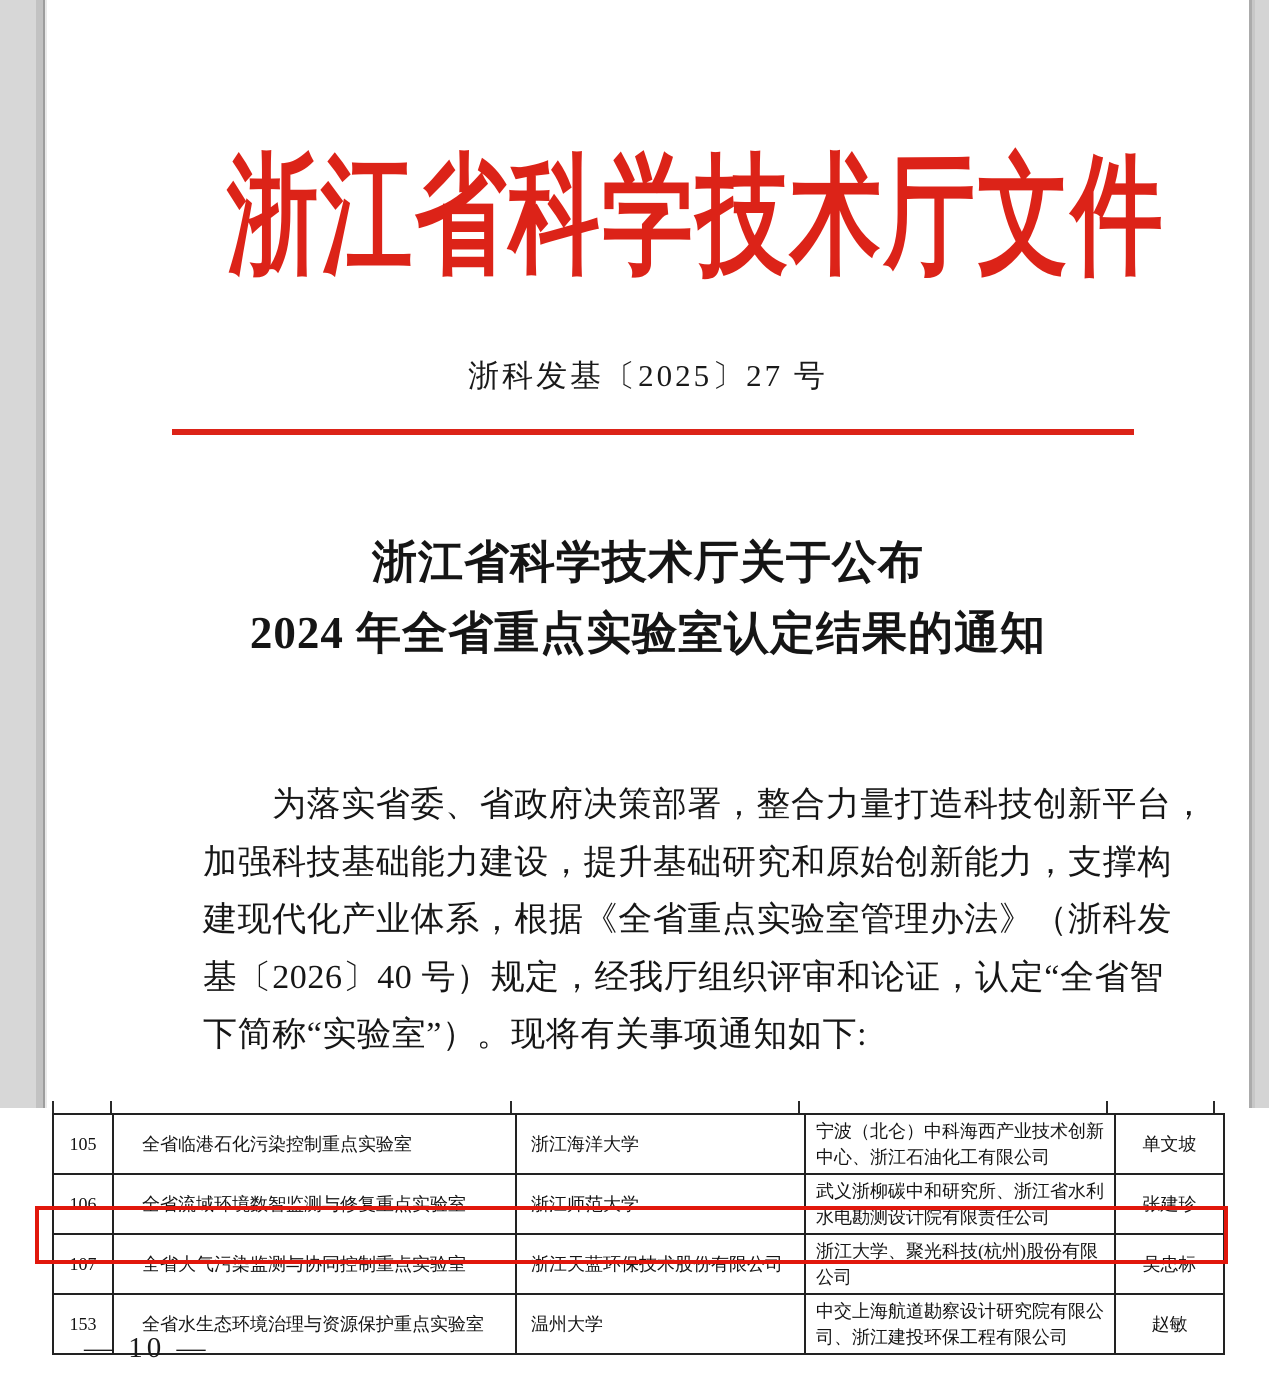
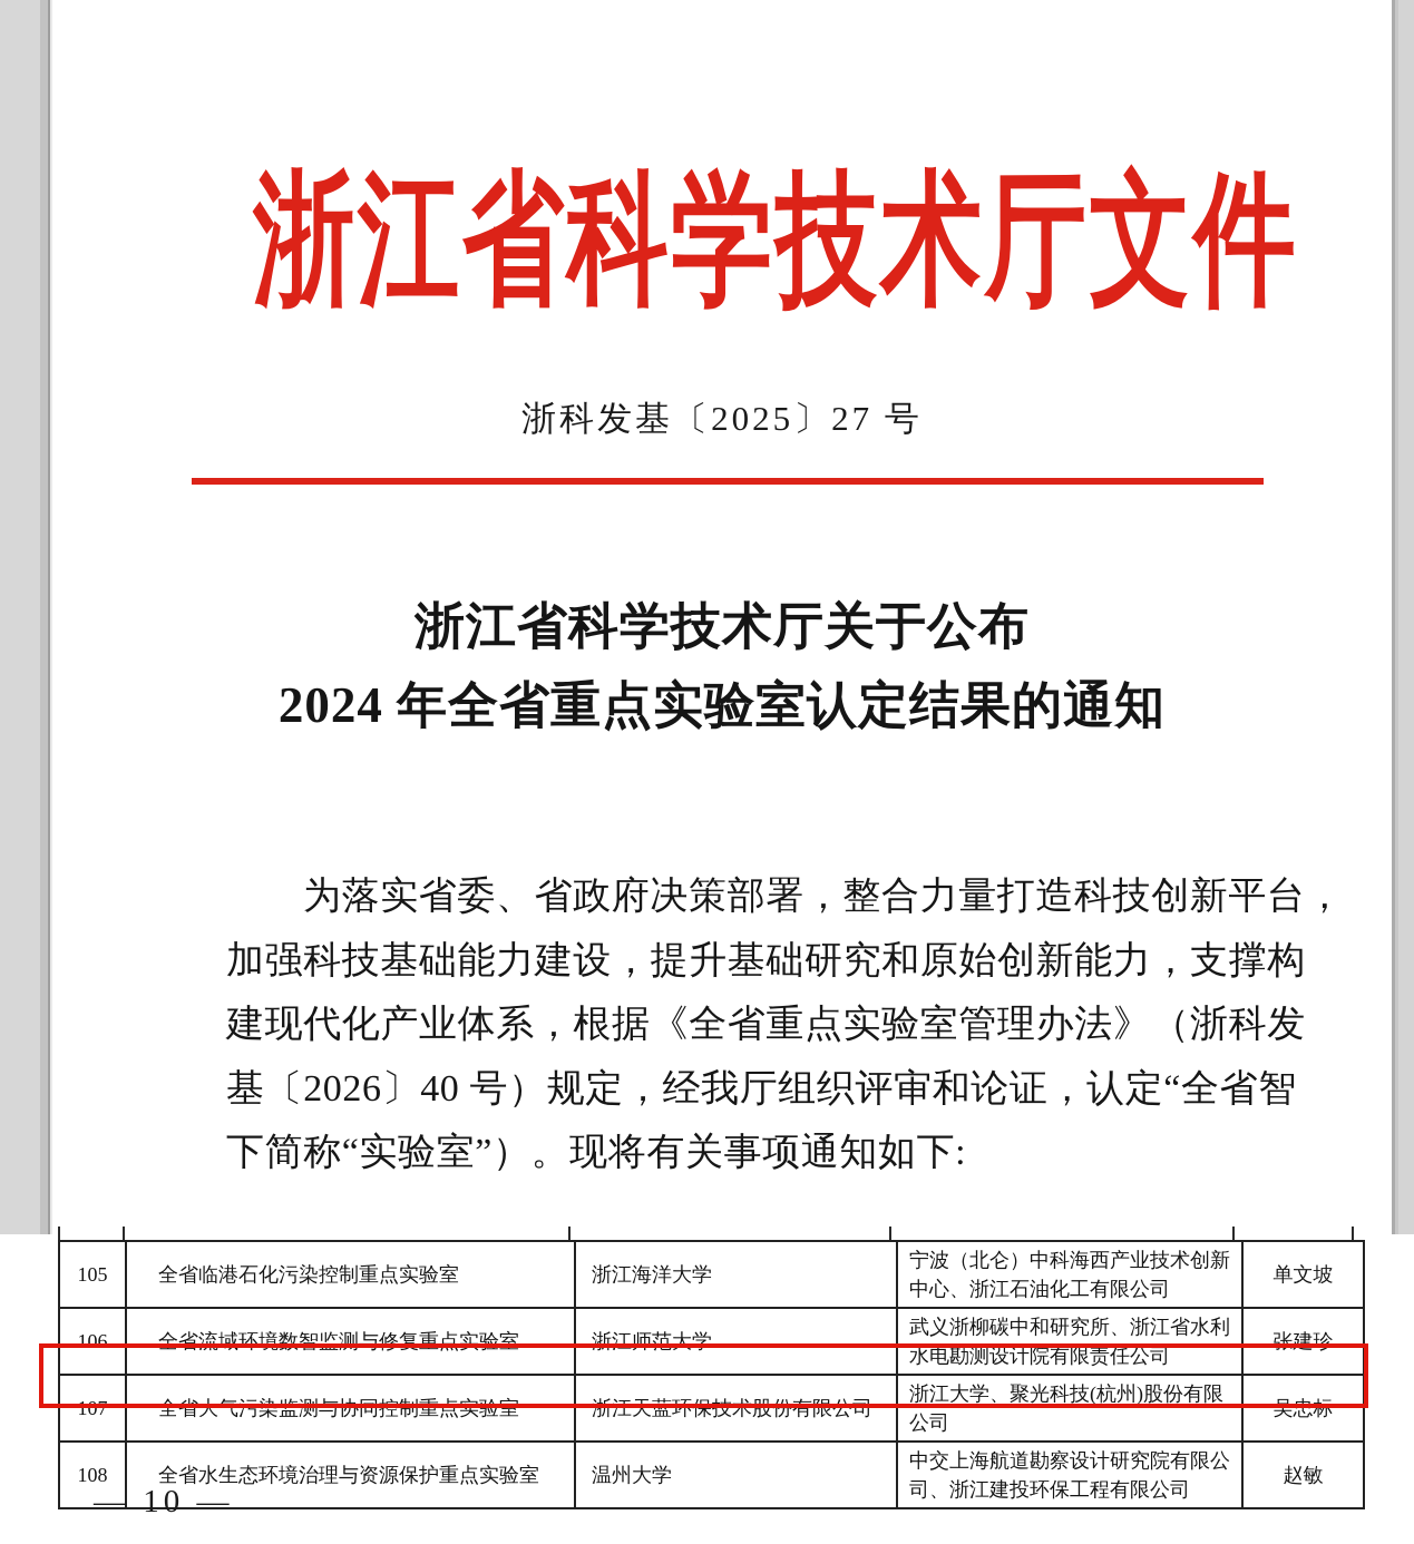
  浙江省科学技术厅文件
  浙科发基〔2025〕27 号
  浙江省科学技术厅关于公布
  2024 年全省重点实验室认定结果的通知
  为落实省委、省政府决策部署，整合力量打造科技创新平台，
  加强科技基础能力建设，提升基础研究和原始创新能力，支撑构
  建现代化产业体系，根据《全省重点实验室管理办法》（浙科发
  基〔2026〕40 号）规定，经我厅组织评审和论证，认定“全省智
  下简称“实验室”）。现将有关事项通知如下:
  105	全省临港石化污染控制重点实验室	浙江海洋大学	宁波（北仑）中科海西产业技术创新中心、浙江石油化工有限公司	单文坡
  106	全省流域环境数智监测与修复重点实验室	浙江师范大学	武义浙柳碳中和研究所、浙江省水利水电勘测设计院有限责任公司	张建珍
  107	全省大气污染监测与协同控制重点实验室	浙江天蓝环保技术股份有限公司	浙江大学、聚光科技(杭州)股份有限公司	吴忠标
- 153	全省水生态环境治理与资源保护重点实验室	温州大学	中交上海航道勘察设计研究院有限公司、浙江建投环保工程有限公司	赵敏
+ 108	全省水生态环境治理与资源保护重点实验室	温州大学	中交上海航道勘察设计研究院有限公司、浙江建投环保工程有限公司	赵敏
  — 10 —
